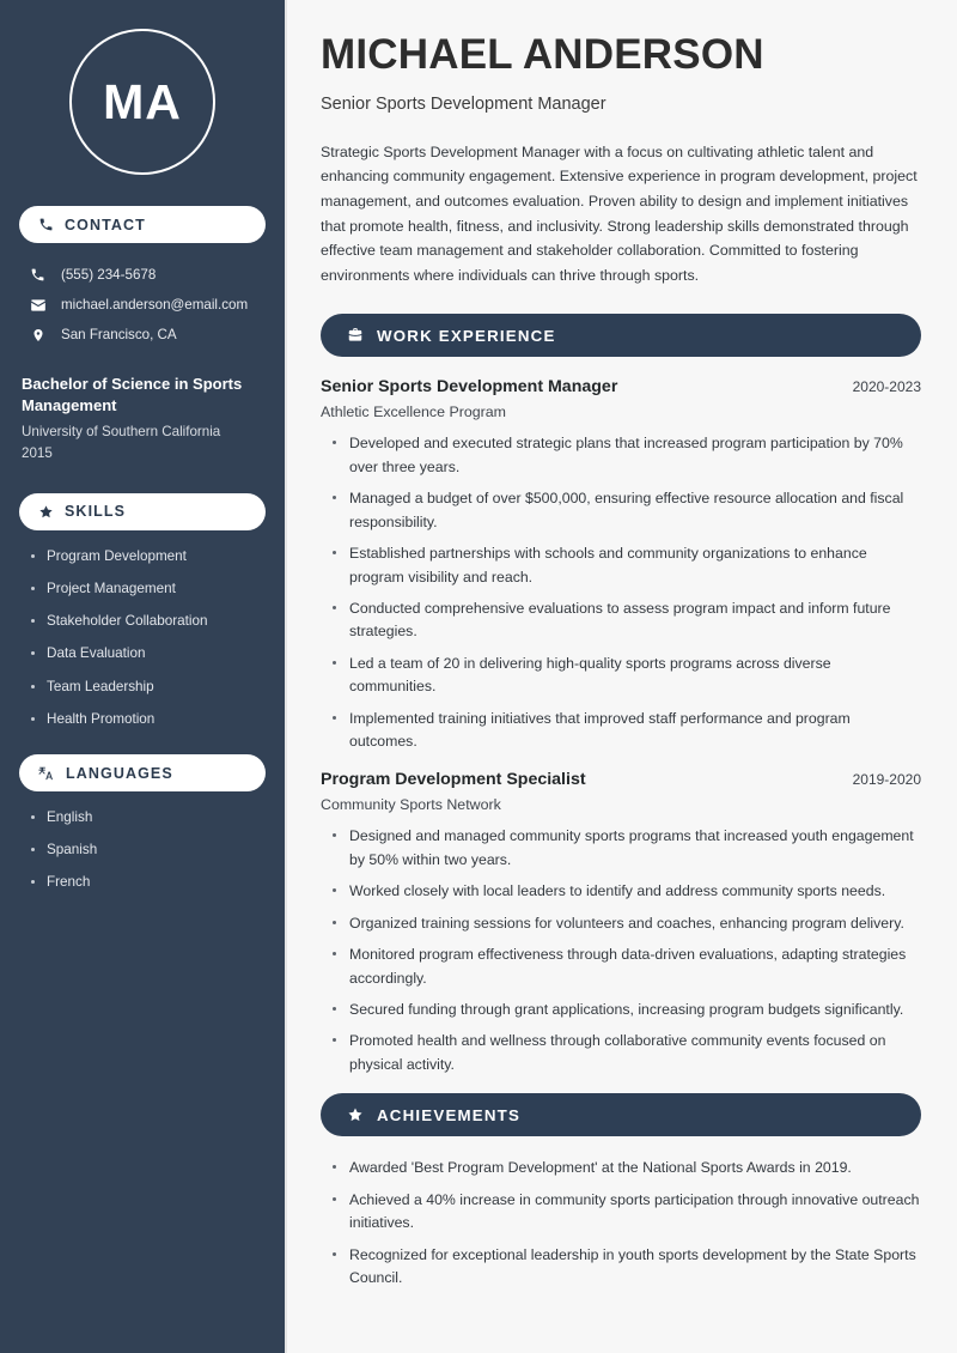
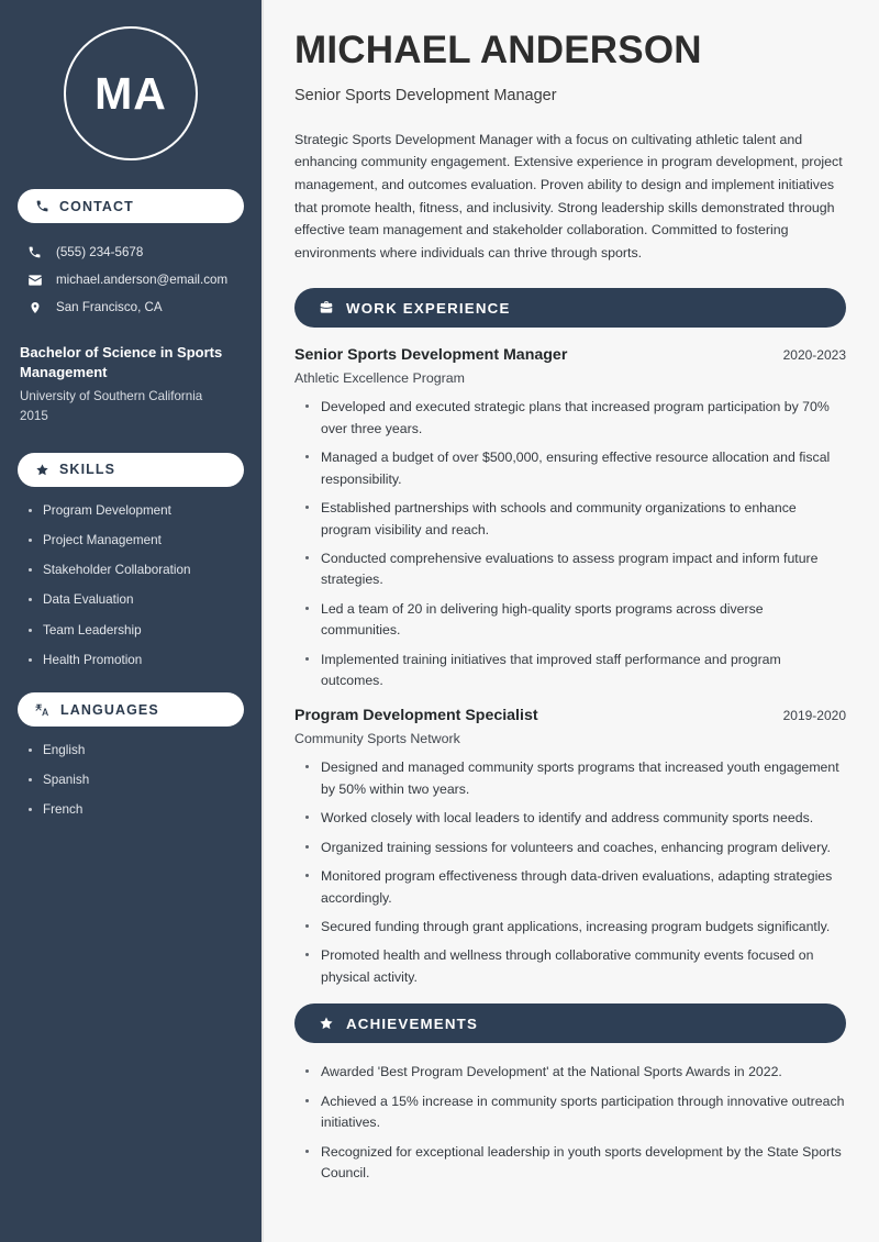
  MA
  CONTACT
  (555) 234-5678
  michael.anderson@email.com
  San Francisco, CA
  Bachelor of Science in Sports Management
  University of Southern California
  2015
  SKILLS
  Program Development
  Project Management
  Stakeholder Collaboration
  Data Evaluation
  Team Leadership
  Health Promotion
  LANGUAGES
  English
  Spanish
  French
  MICHAEL ANDERSON
  Senior Sports Development Manager
  Strategic Sports Development Manager with a focus on cultivating athletic talent and enhancing community engagement. Extensive experience in program development, project management, and outcomes evaluation. Proven ability to design and implement initiatives that promote health, fitness, and inclusivity. Strong leadership skills demonstrated through effective team management and stakeholder collaboration. Committed to fostering environments where individuals can thrive through sports.
  WORK EXPERIENCE
  Senior Sports Development Manager
  2020-2023
  Athletic Excellence Program
  Developed and executed strategic plans that increased program participation by 70% over three years.
  Managed a budget of over $500,000, ensuring effective resource allocation and fiscal responsibility.
  Established partnerships with schools and community organizations to enhance program visibility and reach.
  Conducted comprehensive evaluations to assess program impact and inform future strategies.
  Led a team of 20 in delivering high-quality sports programs across diverse communities.
  Implemented training initiatives that improved staff performance and program outcomes.
  Program Development Specialist
  2019-2020
  Community Sports Network
  Designed and managed community sports programs that increased youth engagement by 50% within two years.
  Worked closely with local leaders to identify and address community sports needs.
  Organized training sessions for volunteers and coaches, enhancing program delivery.
  Monitored program effectiveness through data-driven evaluations, adapting strategies accordingly.
  Secured funding through grant applications, increasing program budgets significantly.
  Promoted health and wellness through collaborative community events focused on physical activity.
  ACHIEVEMENTS
- Awarded 'Best Program Development' at the National Sports Awards in 2019.
+ Awarded 'Best Program Development' at the National Sports Awards in 2022.
- Achieved a 40% increase in community sports participation through innovative outreach initiatives.
+ Achieved a 15% increase in community sports participation through innovative outreach initiatives.
  Recognized for exceptional leadership in youth sports development by the State Sports Council.
